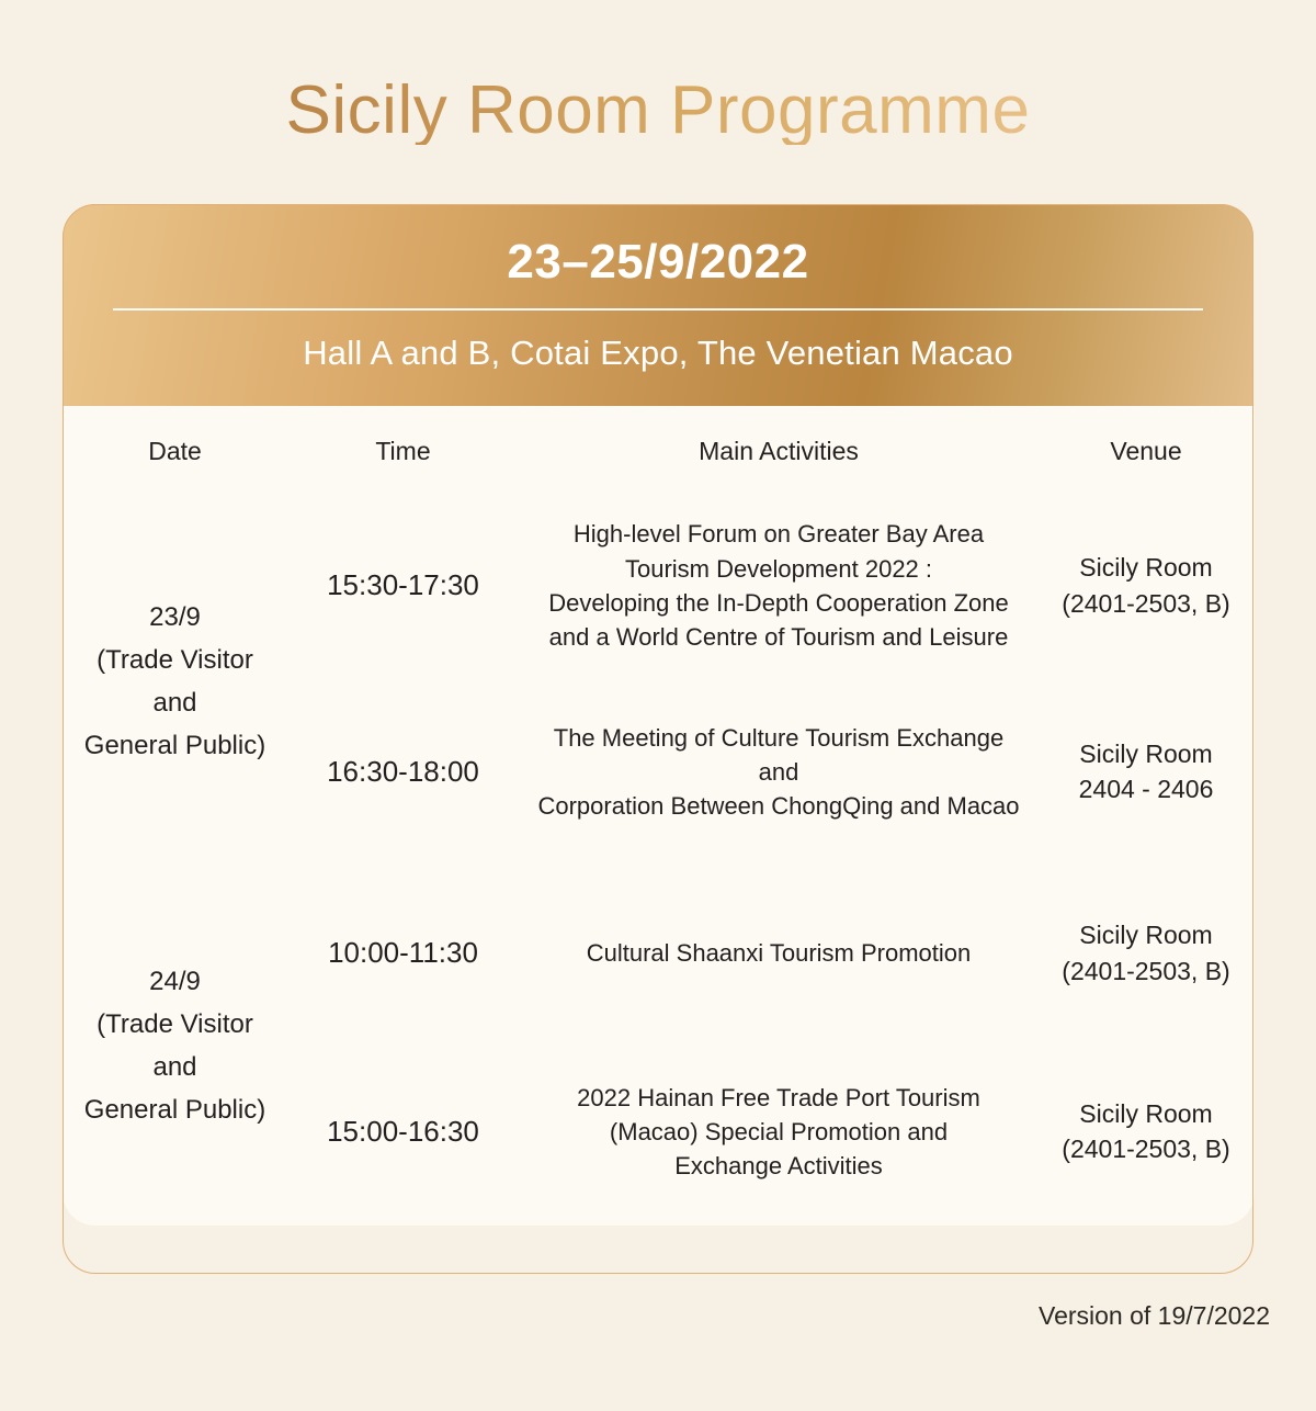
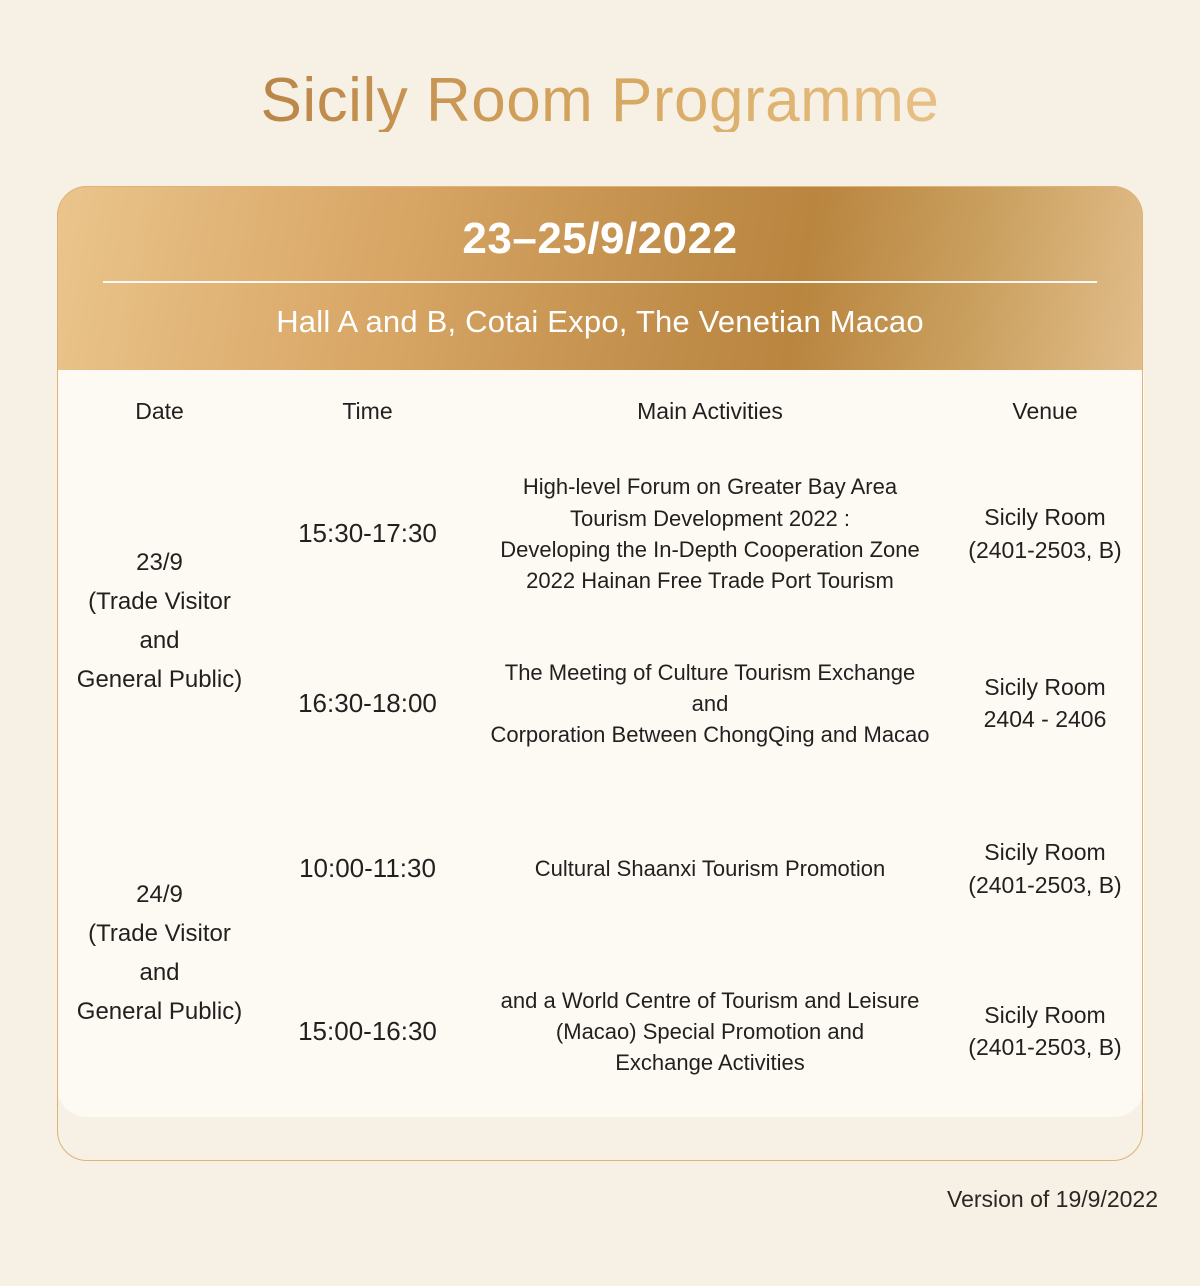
  Sicily Room Programme
  23–25/9/2022
  Hall A and B, Cotai Expo, The Venetian Macao
  Date	Time	Main Activities	Venue
- 23/9 (Trade Visitor and General Public)	15:30-17:30	High-level Forum on Greater Bay Area Tourism Development 2022 : Developing the In-Depth Cooperation Zone and a World Centre of Tourism and Leisure	Sicily Room (2401-2503, B)
+ 23/9 (Trade Visitor and General Public)	15:30-17:30	High-level Forum on Greater Bay Area Tourism Development 2022 : Developing the In-Depth Cooperation Zone 2022 Hainan Free Trade Port Tourism	Sicily Room (2401-2503, B)
  16:30-18:00	The Meeting of Culture Tourism Exchange and Corporation Between ChongQing and Macao	Sicily Room 2404 - 2406
  24/9 (Trade Visitor and General Public)	10:00-11:30	Cultural Shaanxi Tourism Promotion	Sicily Room (2401-2503, B)
- 15:00-16:30	2022 Hainan Free Trade Port Tourism (Macao) Special Promotion and Exchange Activities	Sicily Room (2401-2503, B)
+ 15:00-16:30	and a World Centre of Tourism and Leisure (Macao) Special Promotion and Exchange Activities	Sicily Room (2401-2503, B)
- Version of 19/7/2022
+ Version of 19/9/2022
